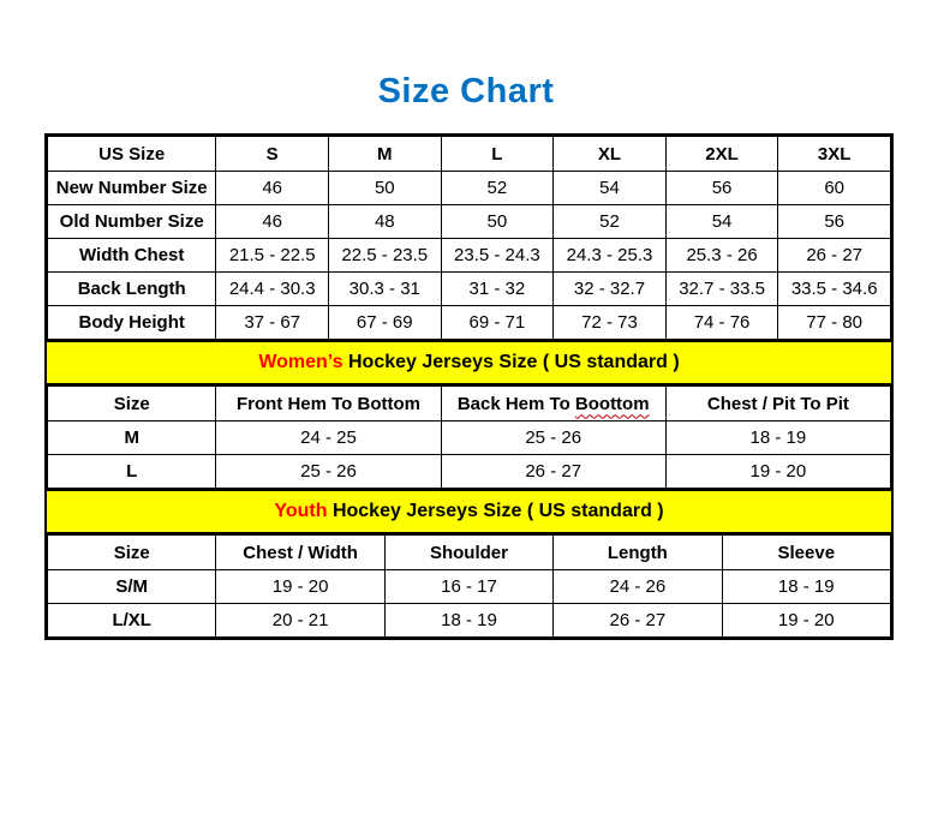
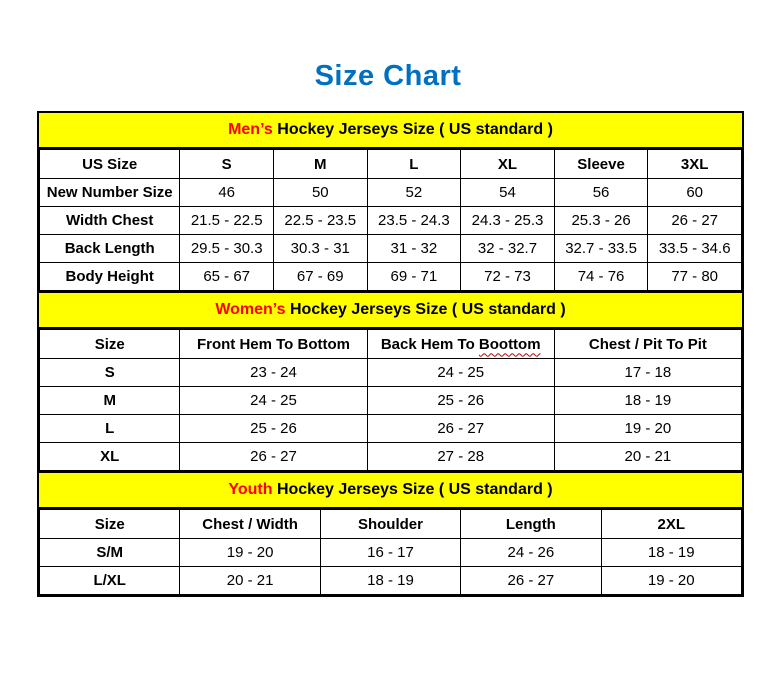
  Size Chart
+ Men’s Hockey Jerseys Size ( US standard )
- US Size	S	M	L	XL	2XL	3XL
+ US Size	S	M	L	XL	Sleeve	3XL
  New Number Size	46	50	52	54	56	60
- Old Number Size	46	48	50	52	54	56
  Width Chest	21.5 - 22.5	22.5 - 23.5	23.5 - 24.3	24.3 - 25.3	25.3 - 26	26 - 27
- Back Length	24.4 - 30.3	30.3 - 31	31 - 32	32 - 32.7	32.7 - 33.5	33.5 - 34.6
+ Back Length	29.5 - 30.3	30.3 - 31	31 - 32	32 - 32.7	32.7 - 33.5	33.5 - 34.6
- Body Height	37 - 67	67 - 69	69 - 71	72 - 73	74 - 76	77 - 80
+ Body Height	65 - 67	67 - 69	69 - 71	72 - 73	74 - 76	77 - 80
  Women’s Hockey Jerseys Size ( US standard )
  Size	Front Hem To Bottom	Back Hem To Boottom	Chest / Pit To Pit
+ S	23 - 24	24 - 25	17 - 18
  M	24 - 25	25 - 26	18 - 19
  L	25 - 26	26 - 27	19 - 20
+ XL	26 - 27	27 - 28	20 - 21
  Youth Hockey Jerseys Size ( US standard )
- Size	Chest / Width	Shoulder	Length	Sleeve
+ Size	Chest / Width	Shoulder	Length	2XL
  S/M	19 - 20	16 - 17	24 - 26	18 - 19
  L/XL	20 - 21	18 - 19	26 - 27	19 - 20
